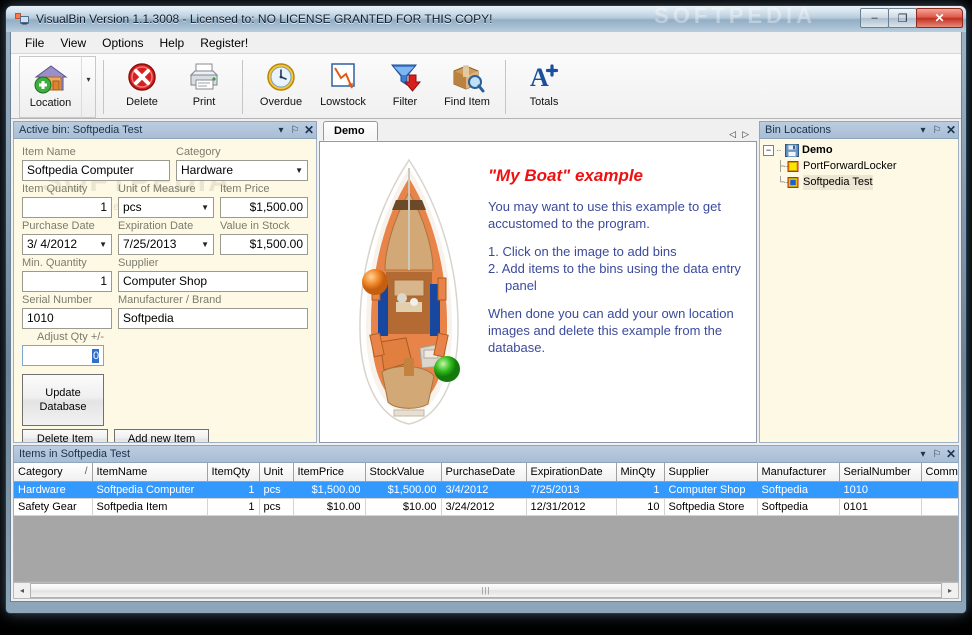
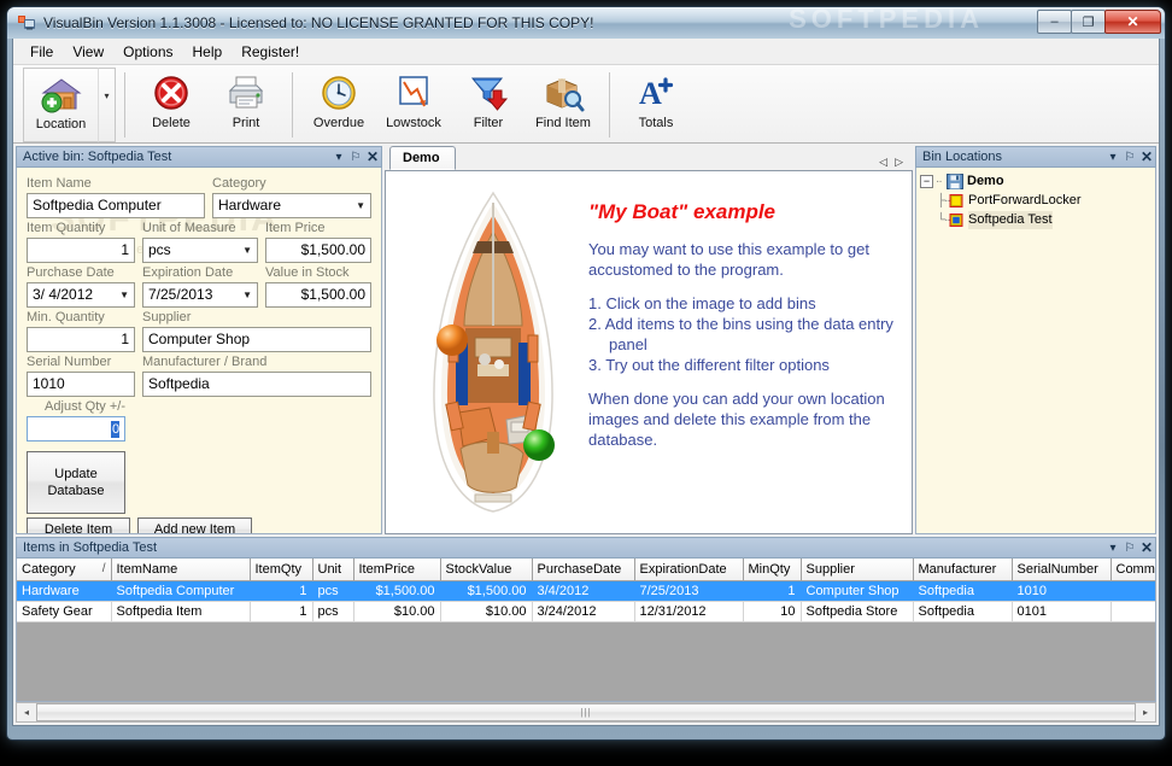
  VisualBin Version 1.1.3008 - Licensed to: NO LICENSE GRANTED FOR THIS COPY!
  –
  ❐
  ✕
  File
  View
  Options
  Help
  Register!
  Location
  ▾
  Delete
  Print
  Overdue
  Lowstock
  Filter
  Find Item
  A
  Totals
  Active bin: Softpedia Test
  ▾
  ⚐
  ✕
  Item Name
  Softpedia Computer
  Category
  Hardware
  ▼
  Item Quantity
  1
  Unit of Measure
  pcs
  ▼
  Item Price
  $1,500.00
  Purchase Date
  3/ 4/2012
  ▼
  Expiration Date
  7/25/2013
  ▼
  Value in Stock
  $1,500.00
  Min. Quantity
  1
  Supplier
  Computer Shop
  Serial Number
  1010
  Manufacturer / Brand
  Softpedia
  Adjust Qty +/-
  0
  Update
  Database
  Delete Item
  Add new Item
  Demo
  ◁
  ▷
  "My Boat" example
  You may want to use this example to get accustomed to the program.
  1. Click on the image to add bins
  2. Add items to the bins using the data entry panel
+ 3. Try out the different filter options
  When done you can add your own location images and delete this example from the database.
  Bin Locations
  ▾
  ⚐
  ✕
  −
  ··
  Demo
  PortForwardLocker
  Softpedia Test
  Items in Softpedia Test
  ▾
  ⚐
  ✕
  Category /	ItemName	ItemQty	Unit	ItemPrice	StockValue	PurchaseDate	ExpirationDate	MinQty	Supplier	Manufacturer	SerialNumber	Comm
  Hardware	Softpedia Computer	1	pcs	$1,500.00	$1,500.00	3/4/2012	7/25/2013	1	Computer Shop	Softpedia	1010
  Safety Gear	Softpedia Item	1	pcs	$10.00	$10.00	3/24/2012	12/31/2012	10	Softpedia Store	Softpedia	0101
  ◂
  |||
  ▸
